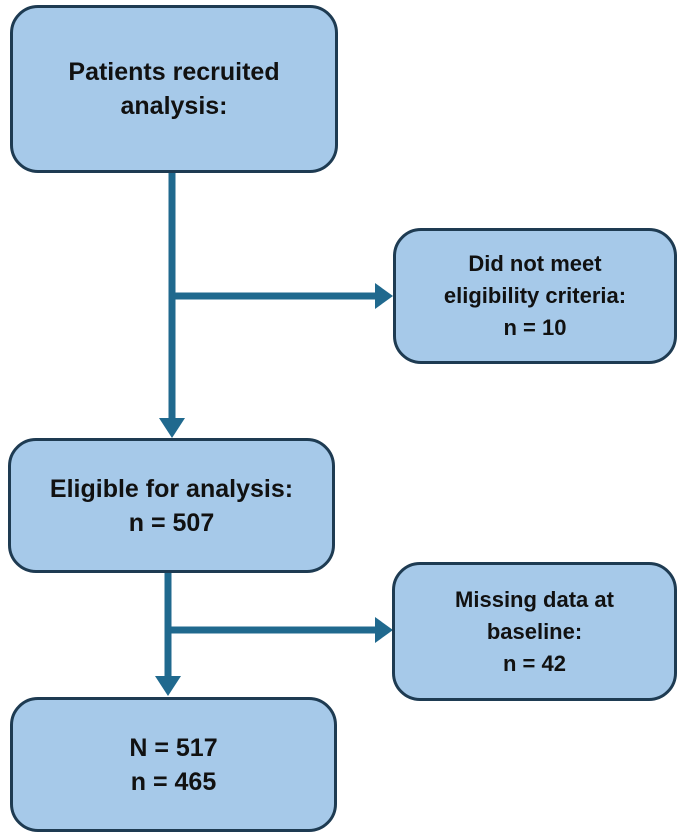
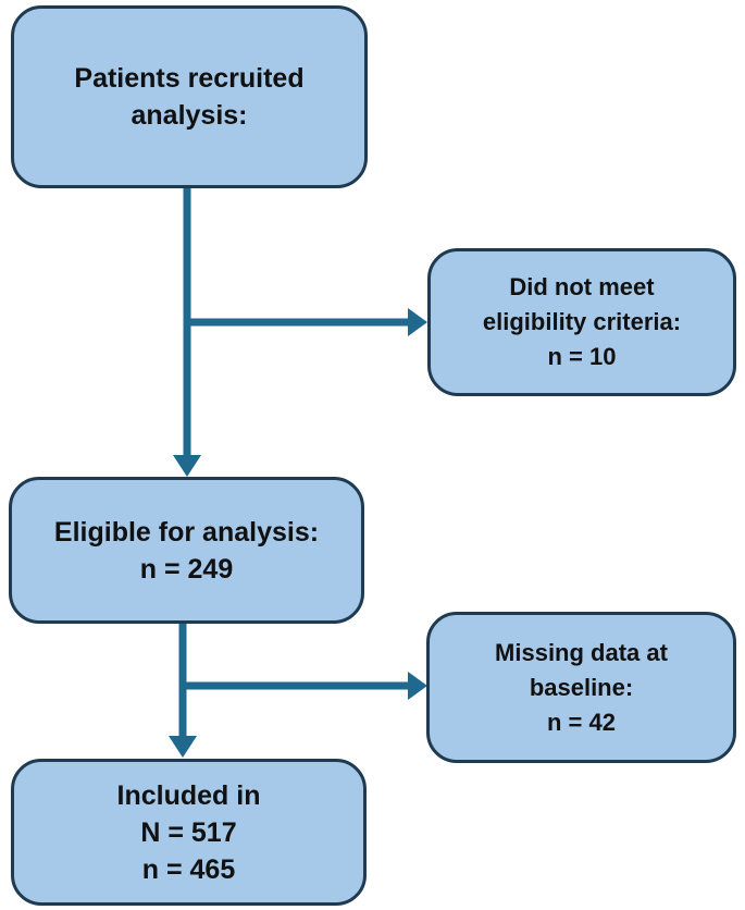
  Patients recruited
  analysis:
  Did not meet
  eligibility criteria:
  n = 10
  Eligible for analysis:
- n = 507
+ n = 249
  Missing data at
  baseline:
  n = 42
+ Included in
  N = 517
  n = 465
